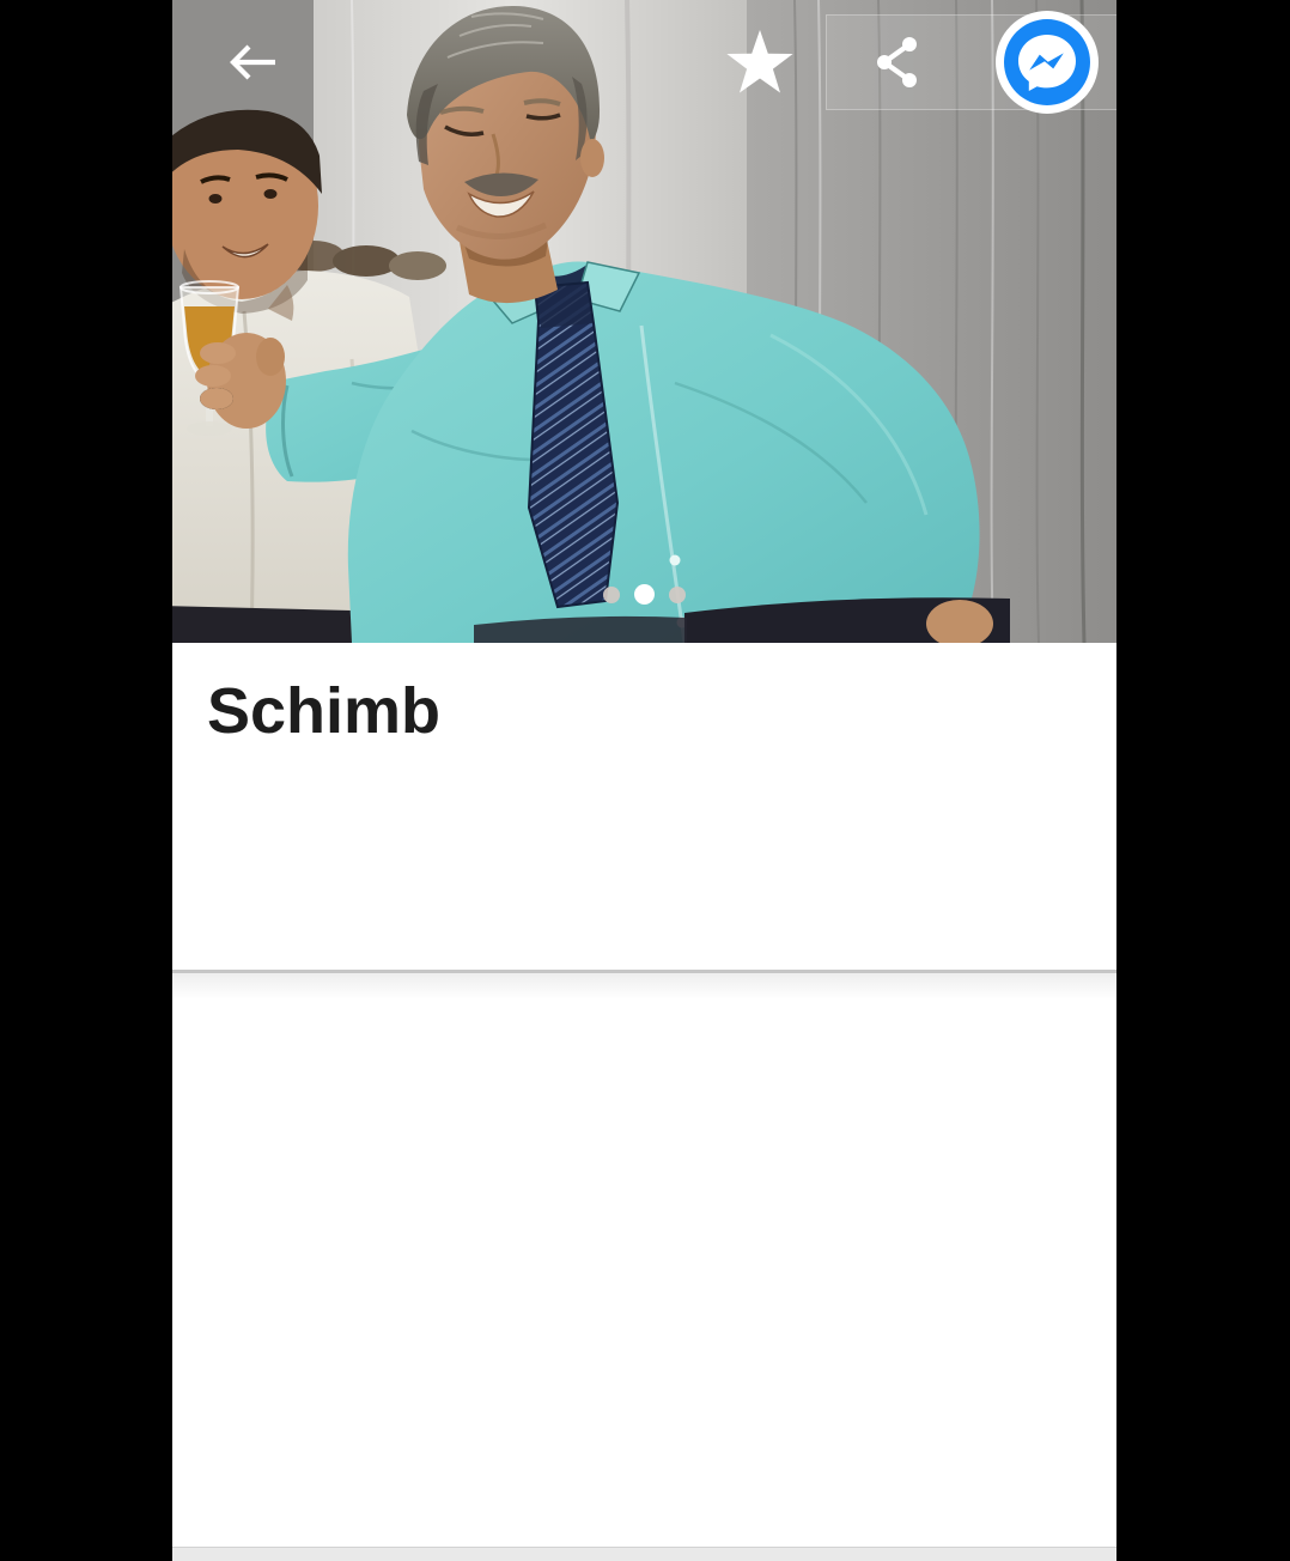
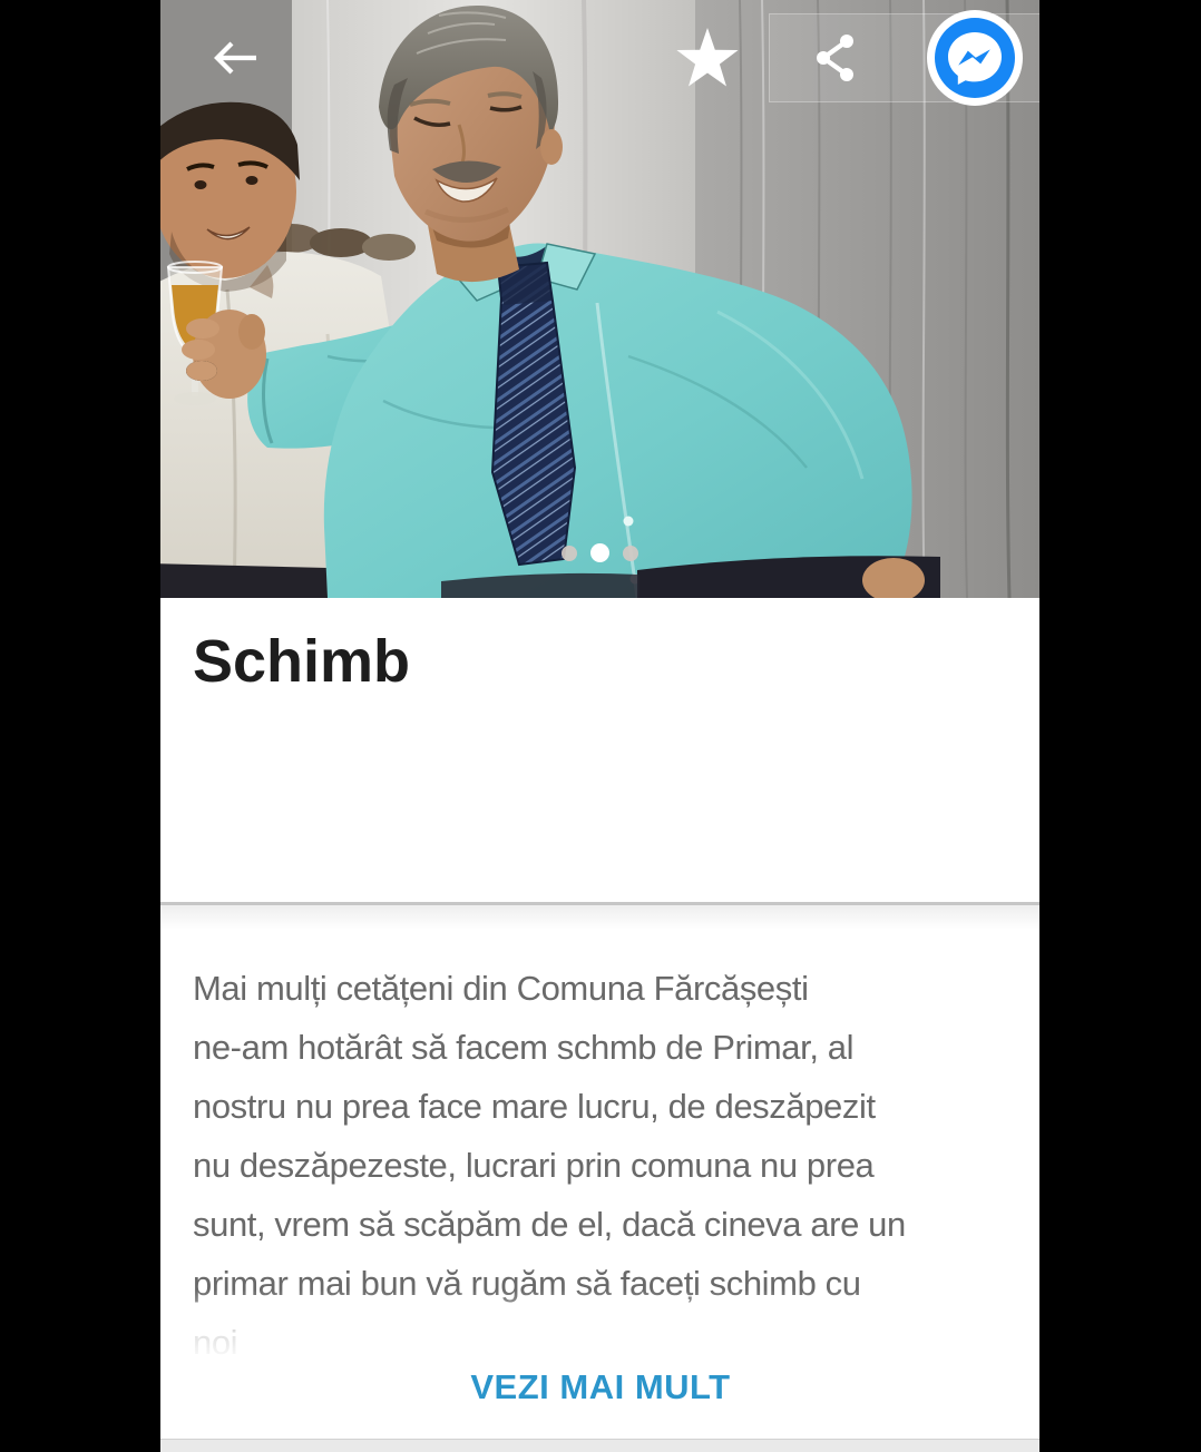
  Schimb
+ Mai mulți cetățeni din Comuna Fărcășești
+ ne-am hotărât să facem schmb de Primar, al
+ nostru nu prea face mare lucru, de deszăpezit
+ nu deszăpezeste, lucrari prin comuna nu prea
+ sunt, vrem să scăpăm de el, dacă cineva are un
+ primar mai bun vă rugăm să faceți schimb cu
+ VEZI MAI MULT
